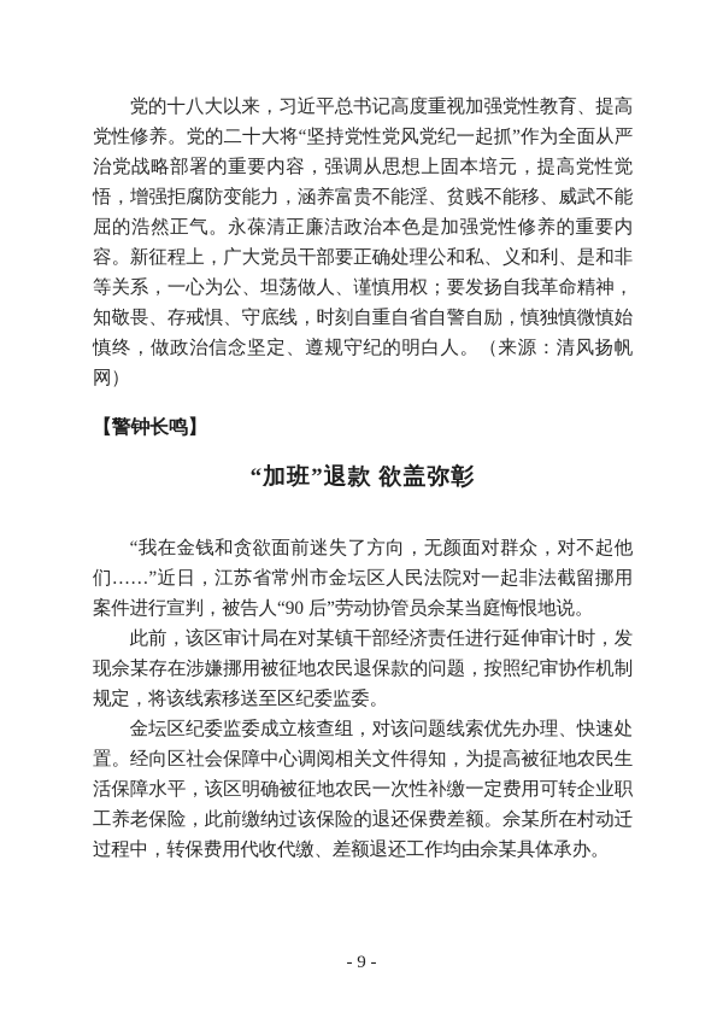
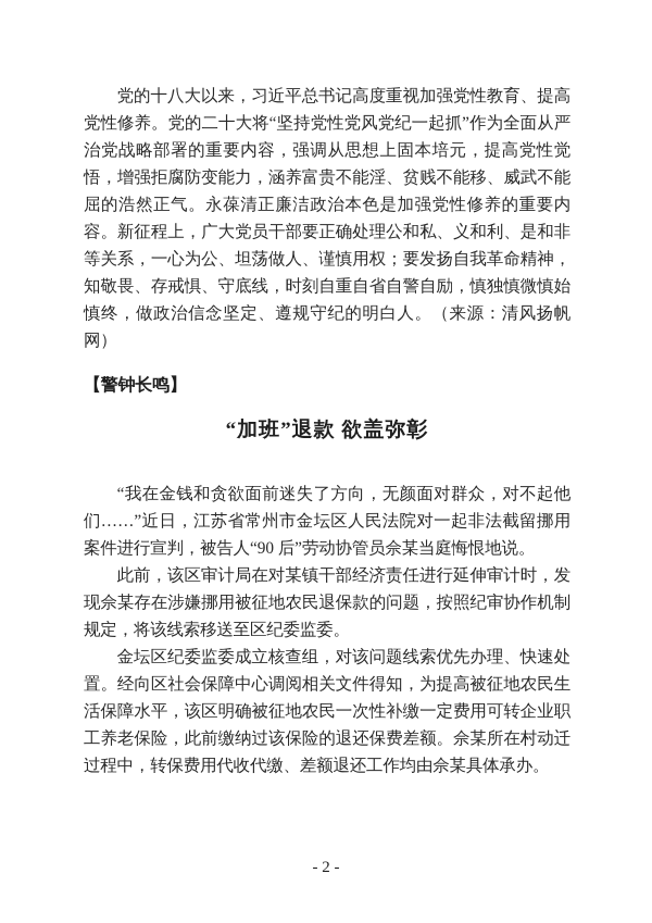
  党的十八大以来，习近平总书记高度重视加强党性教育、提高党性修养。党的二十大将“坚持党性党风党纪一起抓”作为全面从严治党战略部署的重要内容，强调从思想上固本培元，提高党性觉悟，增强拒腐防变能力，涵养富贵不能淫、贫贱不能移、威武不能屈的浩然正气。永葆清正廉洁政治本色是加强党性修养的重要内容。新征程上，广大党员干部要正确处理公和私、义和利、是和非等关系，一心为公、坦荡做人、谨慎用权；要发扬自我革命精神，知敬畏、存戒惧、守底线，时刻自重自省自警自励，慎独慎微慎始慎终，做政治信念坚定、遵规守纪的明白人。（来源：清风扬帆网）
  【警钟长鸣】
  “加班”退款 欲盖弥彰
  “我在金钱和贪欲面前迷失了方向，无颜面对群众，对不起他们……”近日，江苏省常州市金坛区人民法院对一起非法截留挪用案件进行宣判，被告人“90 后”劳动协管员佘某当庭悔恨地说。
  此前，该区审计局在对某镇干部经济责任进行延伸审计时，发现佘某存在涉嫌挪用被征地农民退保款的问题，按照纪审协作机制规定，将该线索移送至区纪委监委。
  金坛区纪委监委成立核查组，对该问题线索优先办理、快速处置。经向区社会保障中心调阅相关文件得知，为提高被征地农民生活保障水平，该区明确被征地农民一次性补缴一定费用可转企业职工养老保险，此前缴纳过该保险的退还保费差额。佘某所在村动迁过程中，转保费用代收代缴、差额退还工作均由佘某具体承办。
- - 9 -
+ - 2 -
